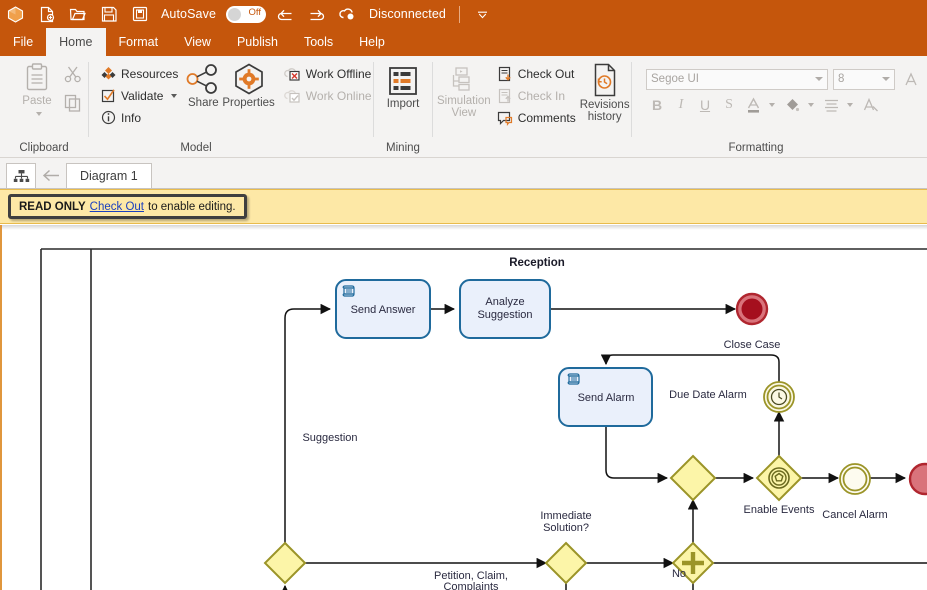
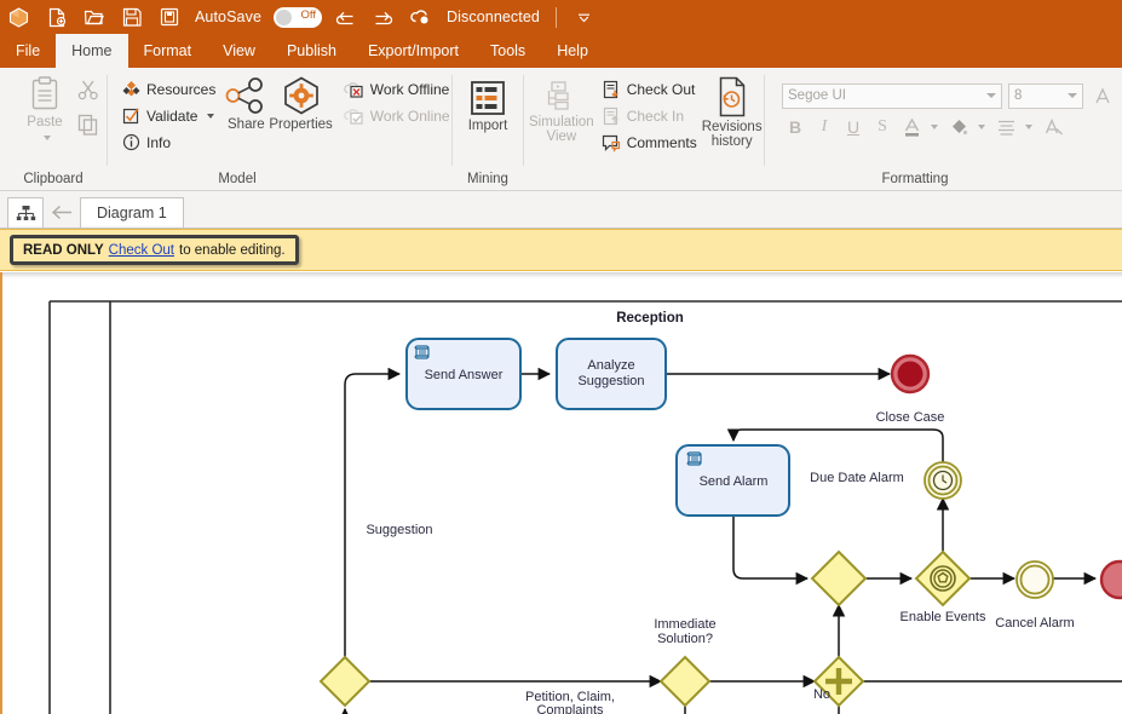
  AutoSave
  Off
  Disconnected
  File
  Home
  Format
  View
  Publish
+ Export/Import
  Tools
  Help
  Paste
  Clipboard
  Resources
  Validate
  Info
  Share
  Properties
  Work Offline
  Work Online
  Model
  Import
  Mining
  Simulation View
  Check Out
  Check In
  Comments
  Revisions history
  Segoe UI
  8
  B
  I
  U
  S
  Formatting
  Diagram 1
  READ ONLY
  Check Out
  to enable editing.
  Reception
  Send Answer
  Analyze
  Suggestion
  Send Alarm
  Close Case
  Due Date Alarm
  Suggestion
  Enable Events
  Cancel Alarm
  Immediate
  Solution?
  Petition, Claim,
  Complaints
  No
